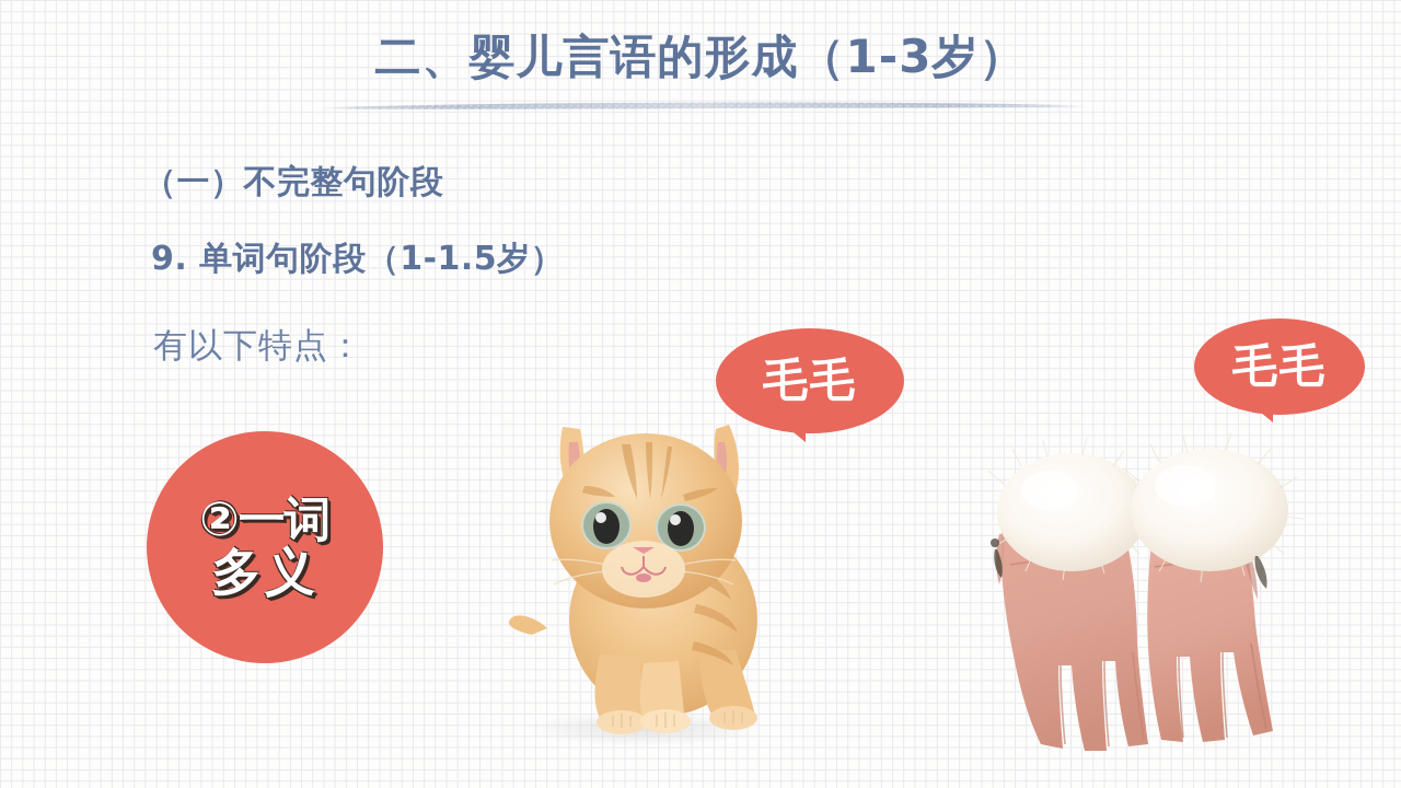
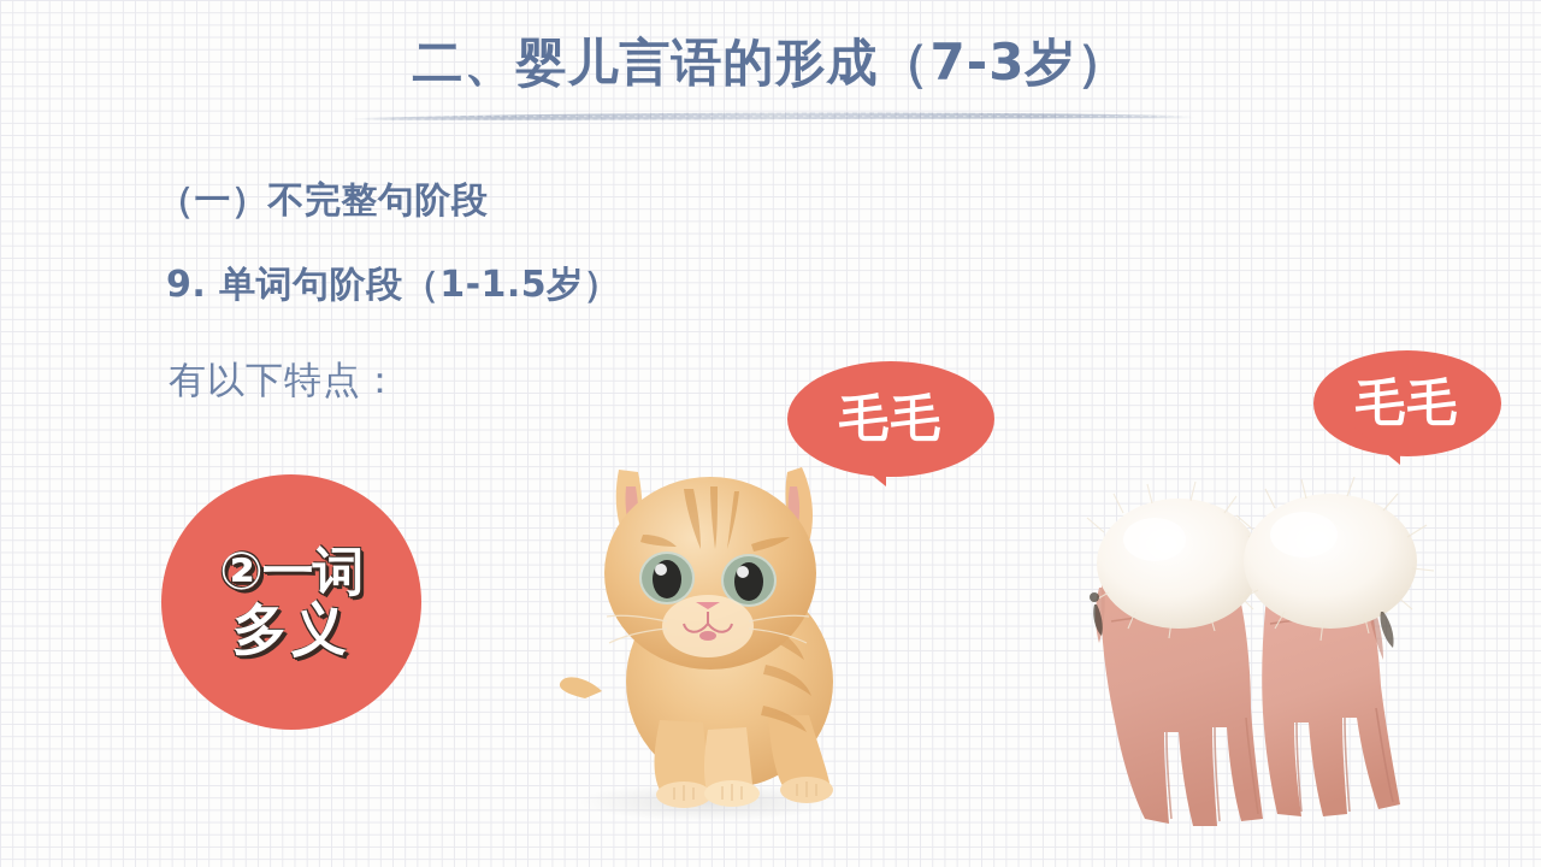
- 二、婴儿言语的形成（1-3岁）
+ 二、婴儿言语的形成（7-3岁）
  （一）不完整句阶段
  9. 单词句阶段（1-1.5岁）
  有以下特点：
  ②一词
  多义
  毛毛
  毛毛
